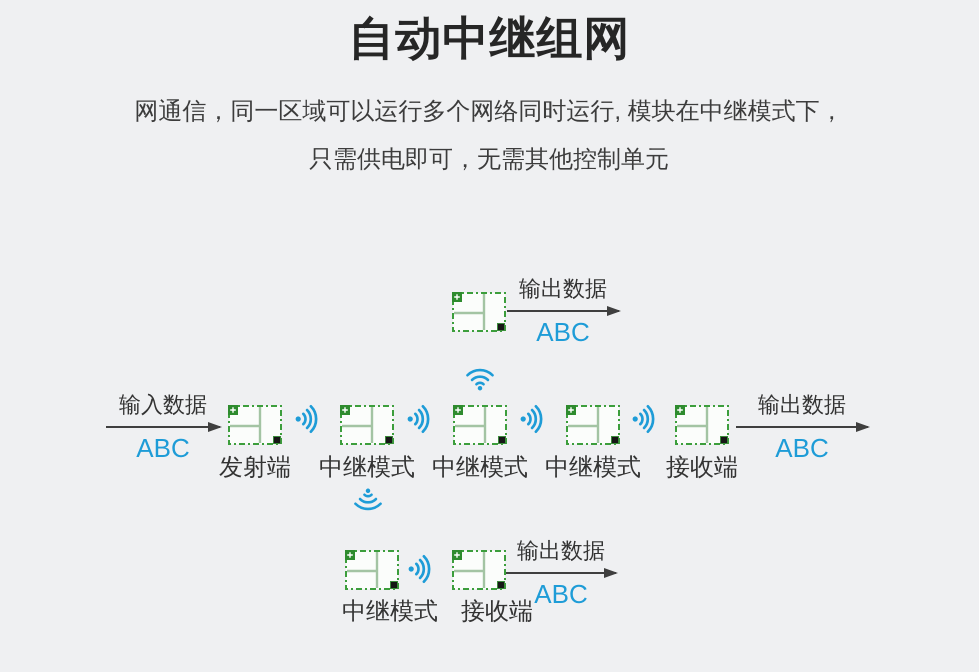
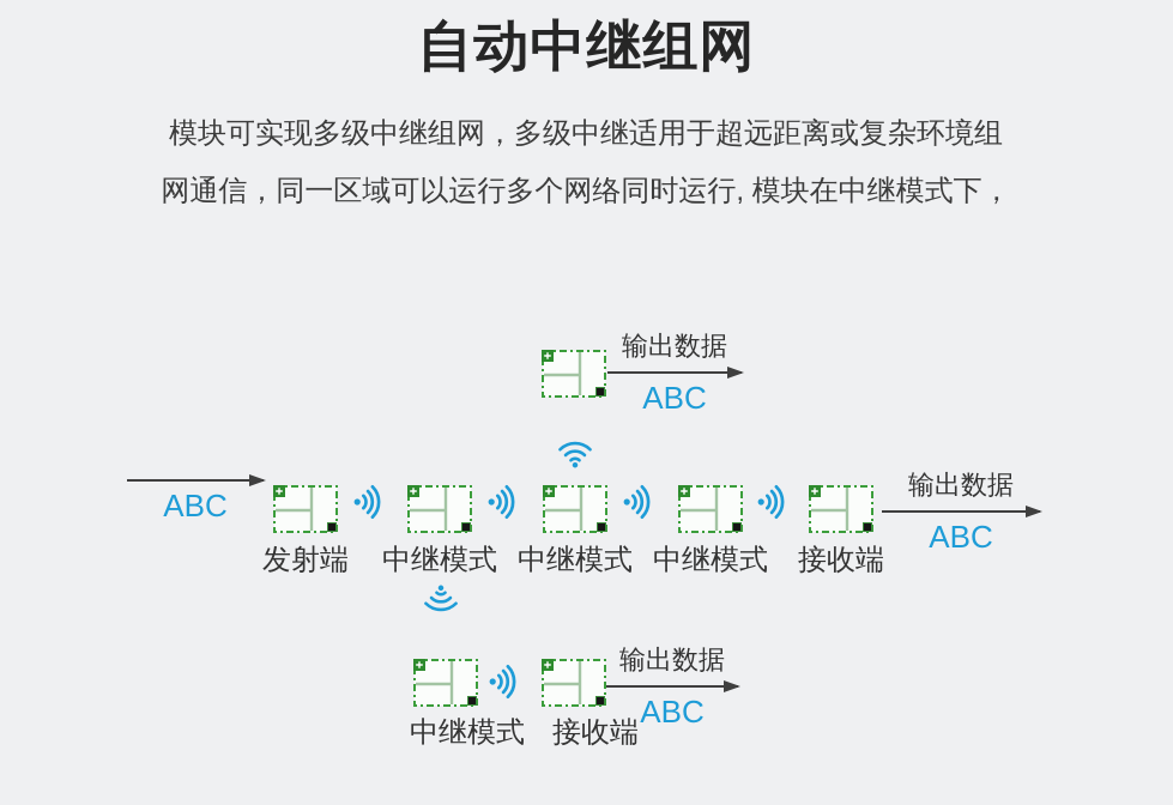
  自动中继组网
+ 模块可实现多级中继组网，多级中继适用于超远距离或复杂环境组
  网通信，同一区域可以运行多个网络同时运行, 模块在中继模式下，
- 只需供电即可，无需其他控制单元
  输出数据
  ABC
- 输入数据
  ABC
  发射端
  中继模式
  中继模式
  中继模式
  接收端
  输出数据
  ABC
  中继模式
  接收端
  输出数据
  ABC
